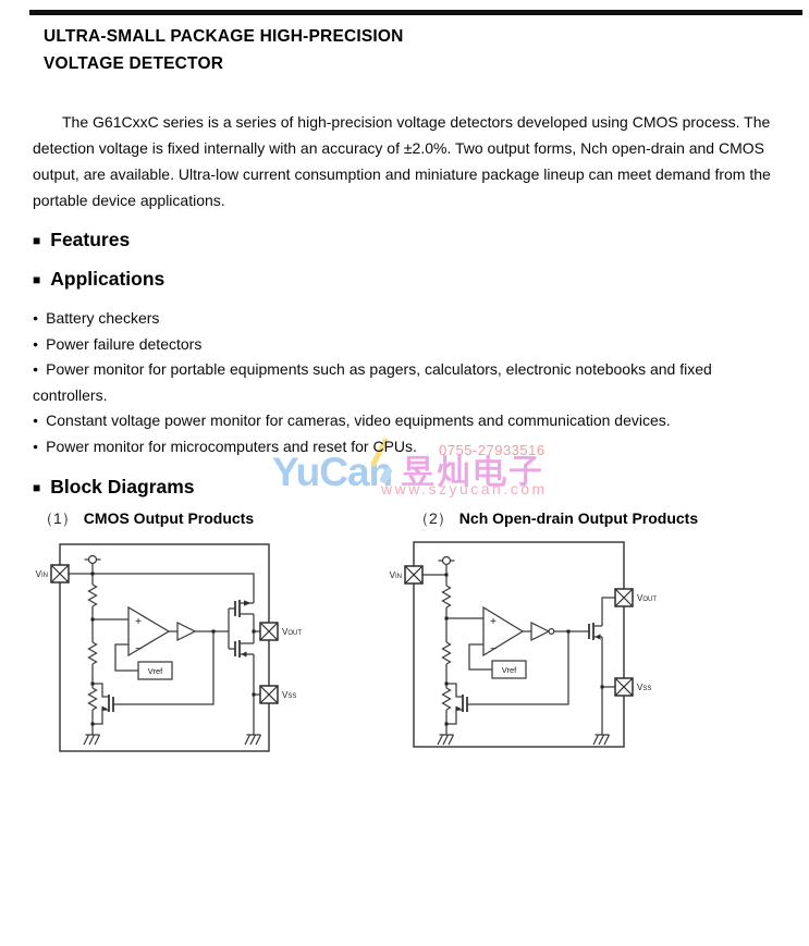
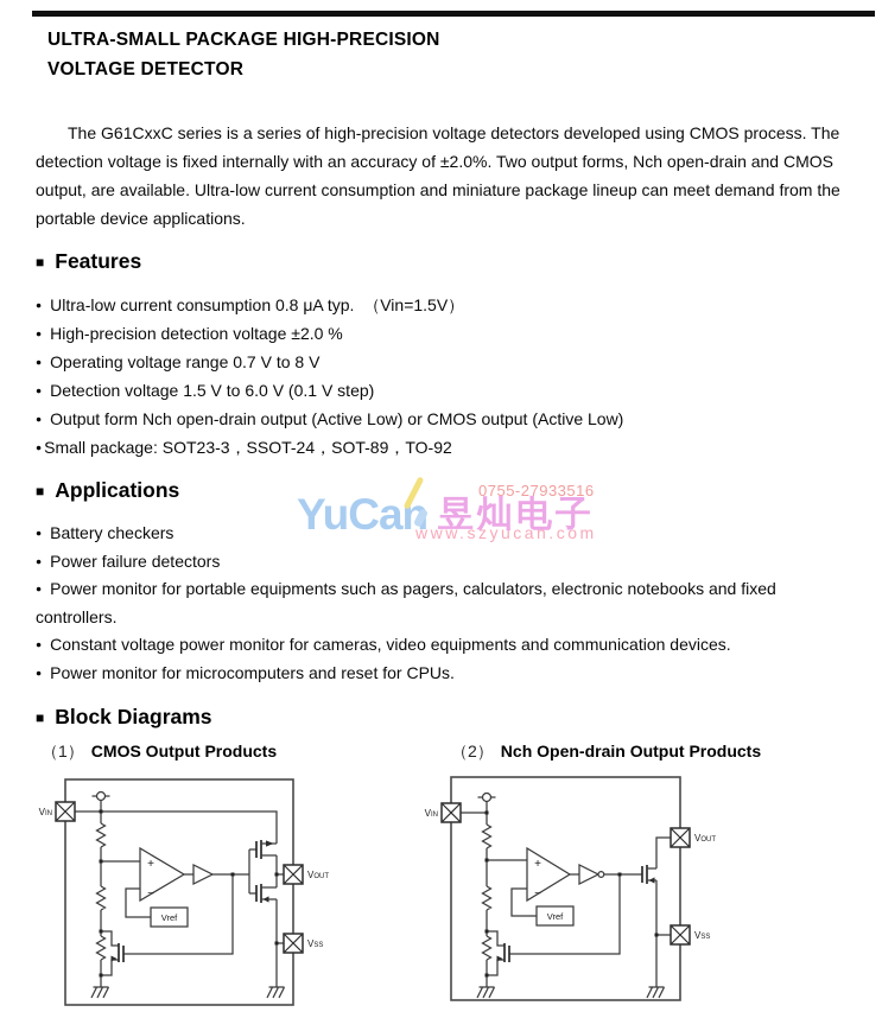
  ULTRA-SMALL PACKAGE HIGH-PRECISION
  VOLTAGE DETECTOR
  0755-27933516
  YuCan
  昱灿电子
  www.szyucan.com
  The G61CxxC series is a series of high-precision voltage detectors developed using CMOS process. The detection voltage is fixed internally with an accuracy of ±2.0%. Two output forms, Nch open-drain and CMOS output, are available. Ultra-low current consumption and miniature package lineup can meet demand from the portable device applications.
  ■ Features
+ ● Ultra-low current consumption 0.8 μA typ. （Vin=1.5V）
+ ● High-precision detection voltage ±2.0 %
+ ● Operating voltage range 0.7 V to 8 V
+ ● Detection voltage 1.5 V to 6.0 V (0.1 V step)
+ ● Output form Nch open-drain output (Active Low) or CMOS output (Active Low)
+ ● Small package: SOT23-3，SSOT-24，SOT-89，TO-92
  ■ Applications
  ● Battery checkers
  ● Power failure detectors
  ● Power monitor for portable equipments such as pagers, calculators, electronic notebooks and fixed controllers.
  ● Constant voltage power monitor for cameras, video equipments and communication devices.
  ● Power monitor for microcomputers and reset for CPUs.
  ■ Block Diagrams
  （1） CMOS Output Products
  （2） Nch Open-drain Output Products
  +
  −
  Vref
  Vin
  Vout
  Vss
  +
  −
  Vref
  Vin
  Vout
  Vss
